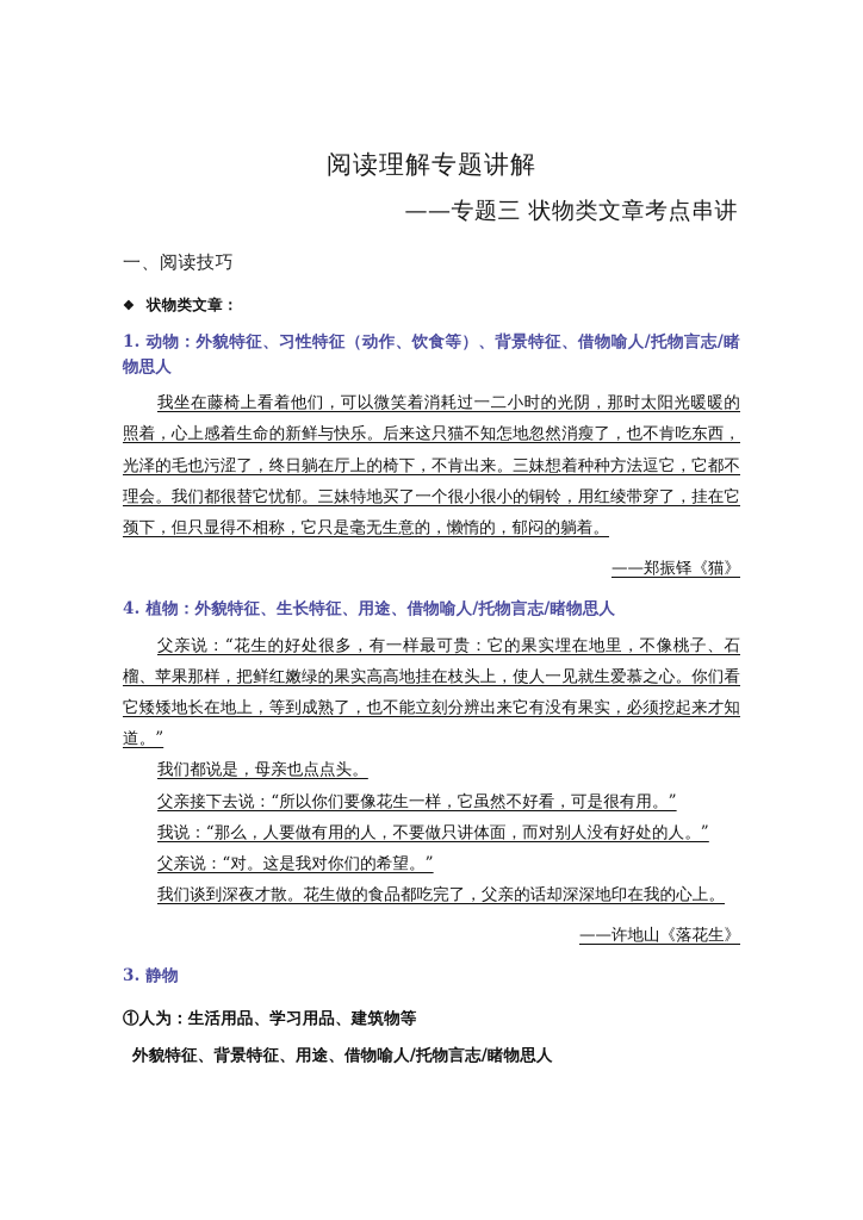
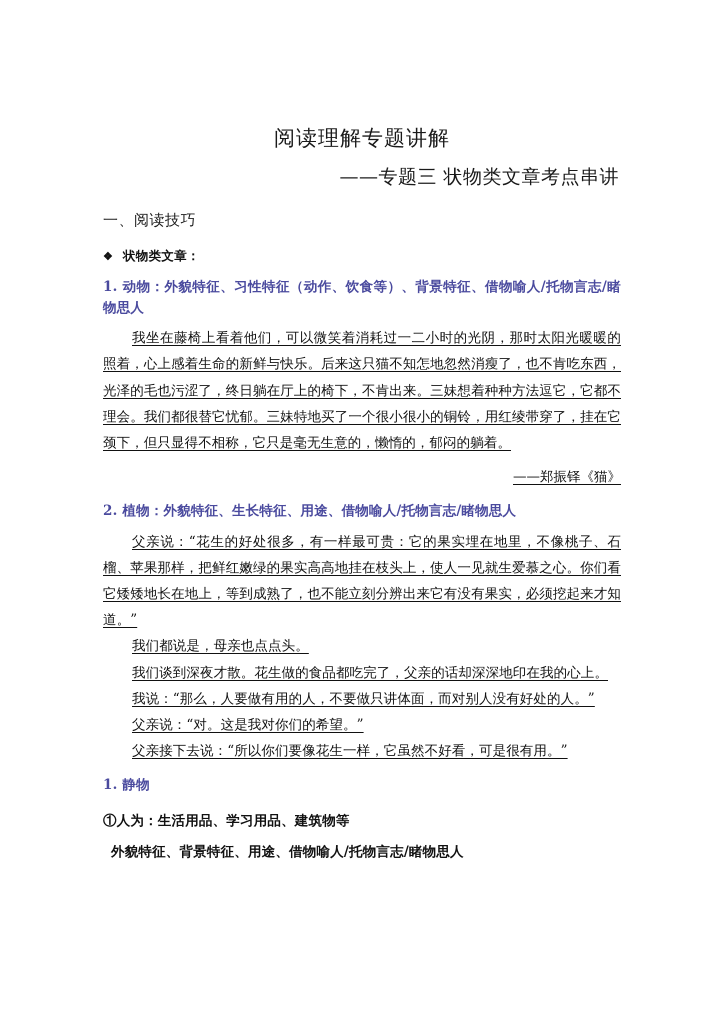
  阅读理解专题讲解
  ——专题三 状物类文章考点串讲
  一、阅读技巧
  ❖ 状物类文章：
  1. 动物：外貌特征、习性特征（动作、饮食等）、背景特征、借物喻人/托物言志/睹物思人
  我坐在藤椅上看着他们，可以微笑着消耗过一二小时的光阴，那时太阳光暖暖的照着，心上感着生命的新鲜与快乐。后来这只猫不知怎地忽然消瘦了，也不肯吃东西，光泽的毛也污涩了，终日躺在厅上的椅下，不肯出来。三妹想着种种方法逗它，它都不理会。我们都很替它忧郁。三妹特地买了一个很小很小的铜铃，用红绫带穿了，挂在它颈下，但只显得不相称，它只是毫无生意的，懒惰的，郁闷的躺着。
  ——郑振铎《猫》
- 4. 植物：外貌特征、生长特征、用途、借物喻人/托物言志/睹物思人
+ 2. 植物：外貌特征、生长特征、用途、借物喻人/托物言志/睹物思人
  父亲说：“花生的好处很多，有一样最可贵：它的果实埋在地里，不像桃子、石榴、苹果那样，把鲜红嫩绿的果实高高地挂在枝头上，使人一见就生爱慕之心。你们看它矮矮地长在地上，等到成熟了，也不能立刻分辨出来它有没有果实，必须挖起来才知道。”
  我们都说是，母亲也点点头。
- 父亲接下去说：“所以你们要像花生一样，它虽然不好看，可是很有用。”
+ 我们谈到深夜才散。花生做的食品都吃完了，父亲的话却深深地印在我的心上。
  我说：“那么，人要做有用的人，不要做只讲体面，而对别人没有好处的人。”
  父亲说：“对。这是我对你们的希望。”
- 我们谈到深夜才散。花生做的食品都吃完了，父亲的话却深深地印在我的心上。
+ 父亲接下去说：“所以你们要像花生一样，它虽然不好看，可是很有用。”
- ——许地山《落花生》
- 3. 静物
+ 1. 静物
  ①人为：生活用品、学习用品、建筑物等
  外貌特征、背景特征、用途、借物喻人/托物言志/睹物思人
